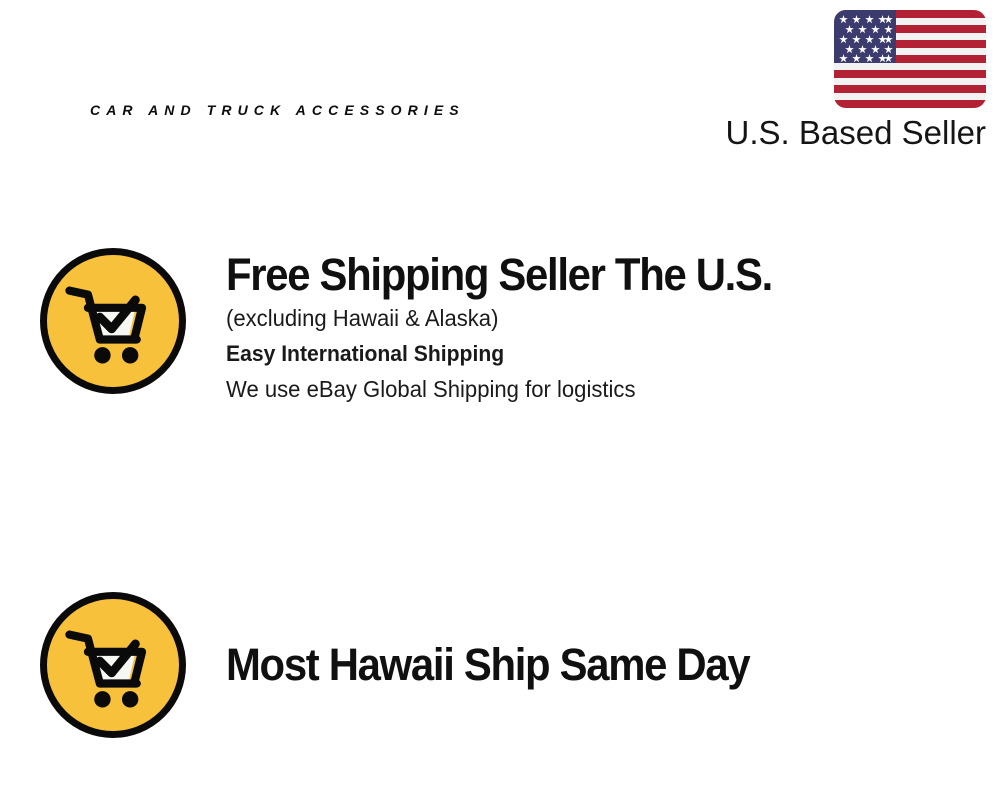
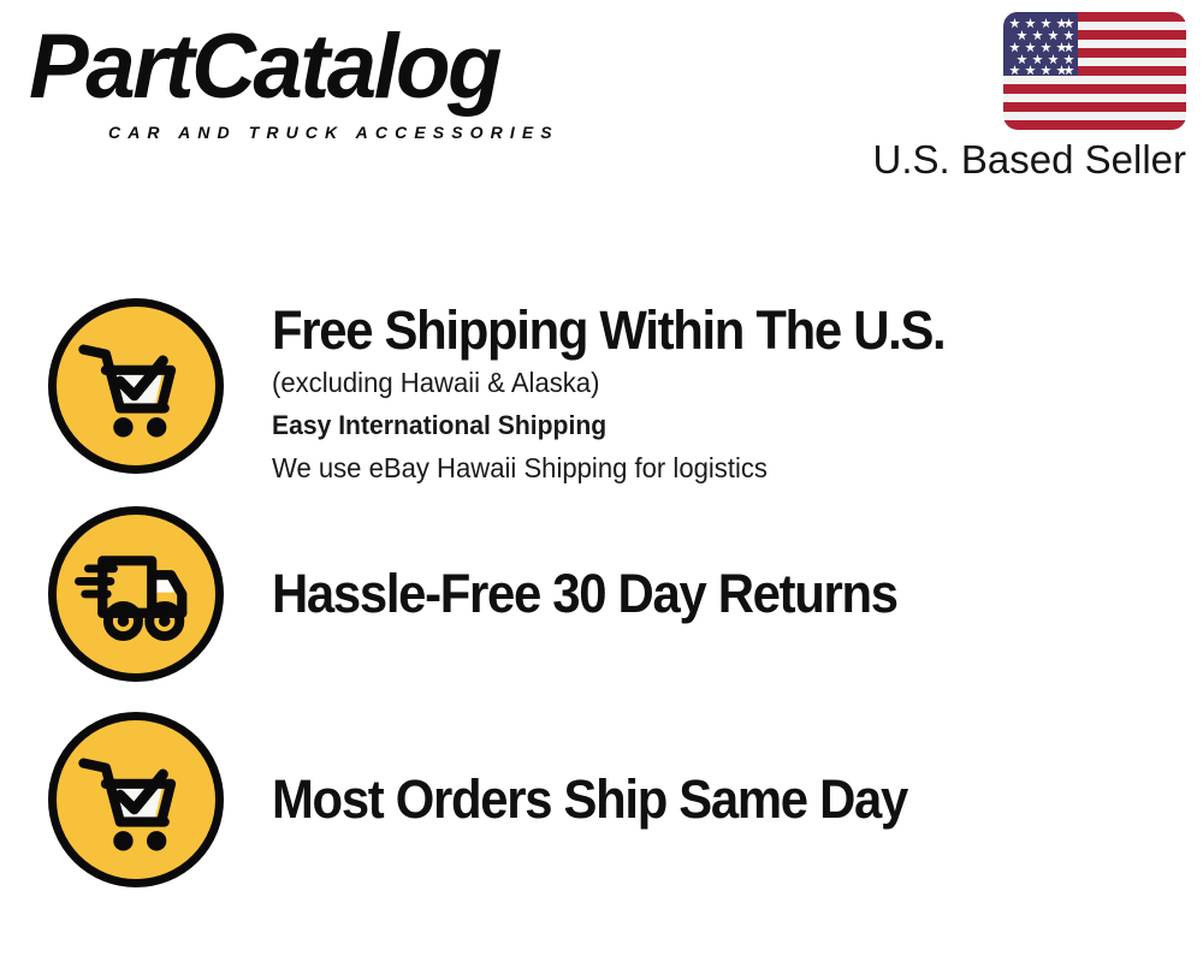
+ PartCatalog
  CAR AND TRUCK ACCESSORIES
  U.S. Based Seller
- Free Shipping Seller The U.S.
+ Free Shipping Within The U.S.
  (excluding Hawaii & Alaska)
  Easy International Shipping
- We use eBay Global Shipping for logistics
+ We use eBay Hawaii Shipping for logistics
+ Hassle-Free 30 Day Returns
- Most Hawaii Ship Same Day
+ Most Orders Ship Same Day
